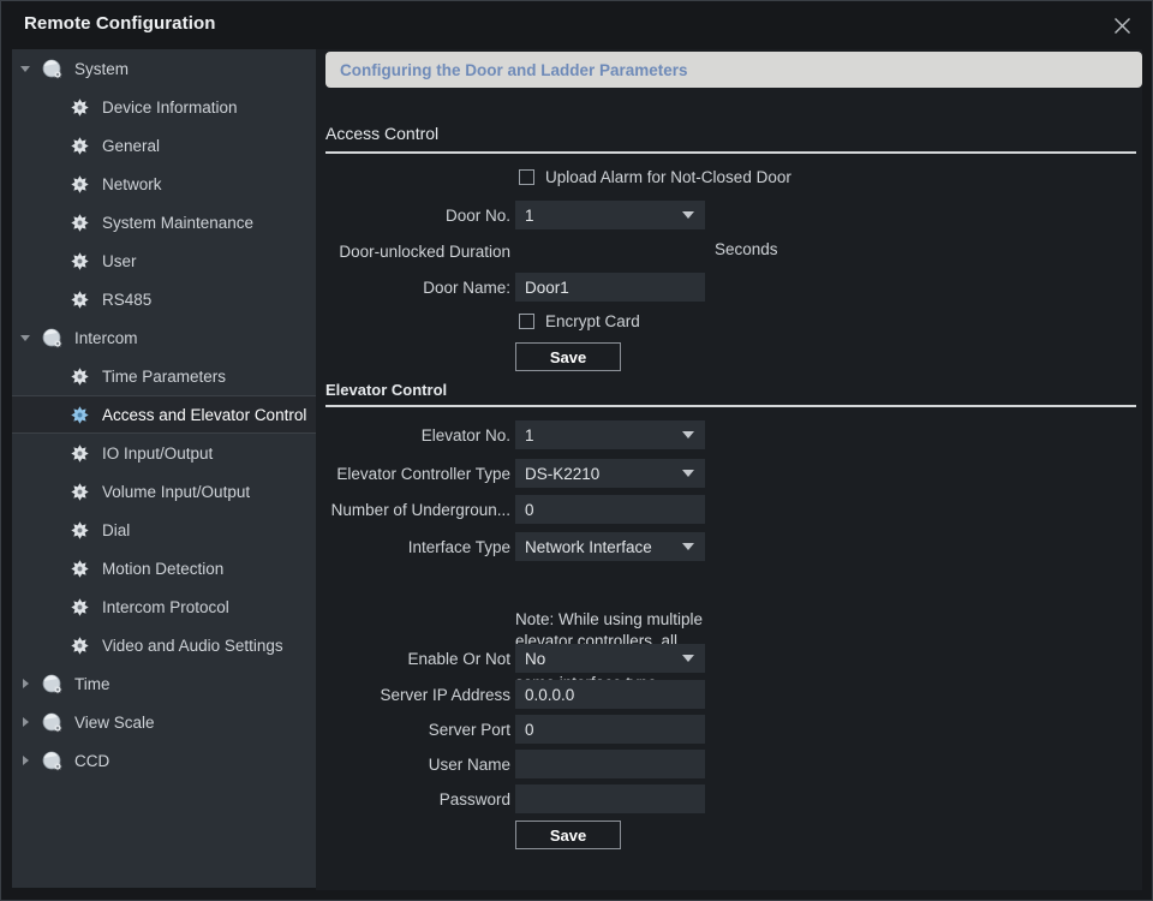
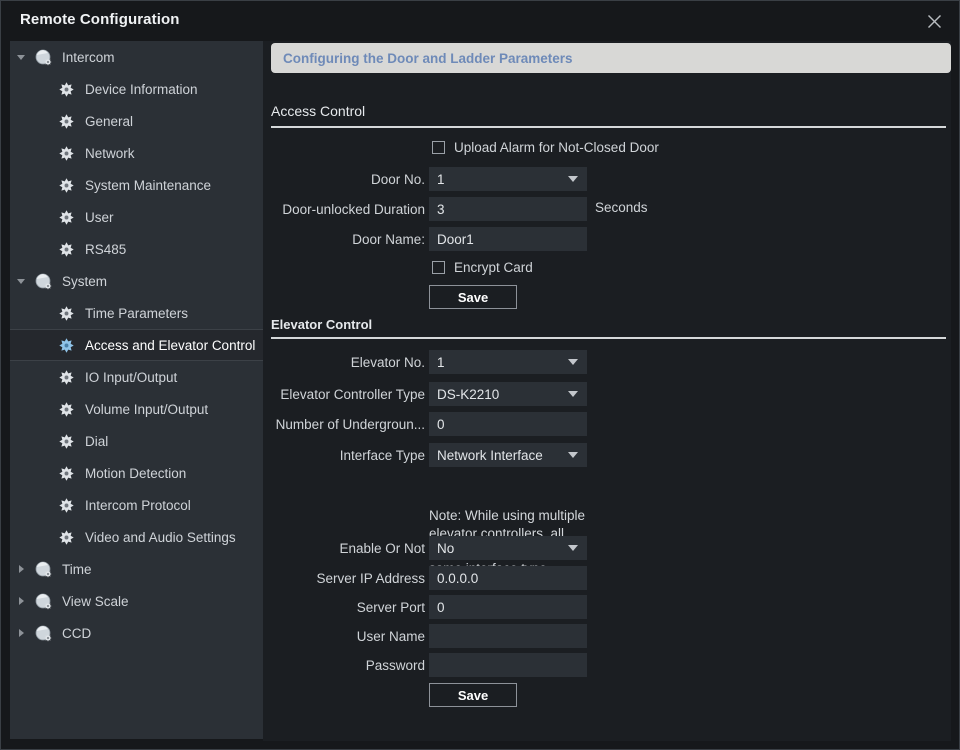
  Remote Configuration
- System
+ Intercom
  Device Information
  General
  Network
  System Maintenance
  User
  RS485
- Intercom
+ System
  Time Parameters
  Access and Elevator Control
  IO Input/Output
  Volume Input/Output
  Dial
  Motion Detection
  Intercom Protocol
  Video and Audio Settings
  Time
  View Scale
  CCD
  Configuring the Door and Ladder Parameters
  Access Control
  Upload Alarm for Not-Closed Door
  Door No.
  1
  Door-unlocked Duration
+ 3
  Seconds
  Door Name:
  Door1
  Encrypt Card
  Save
  Elevator Control
  Elevator No.
  1
  Elevator Controller Type
  DS-K2210
  Number of Undergroun...
  0
  Interface Type
  Network Interface
  Enable Or Not
  No
  Server IP Address
  0.0.0.0
  Server Port
  0
  User Name
  Password
  Save
